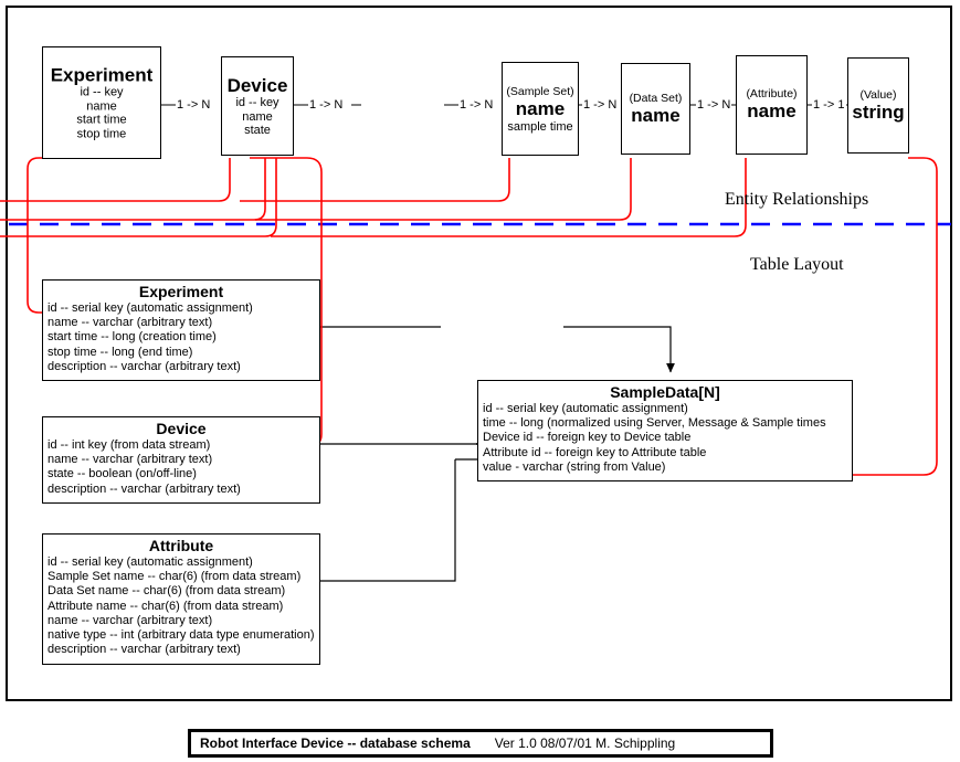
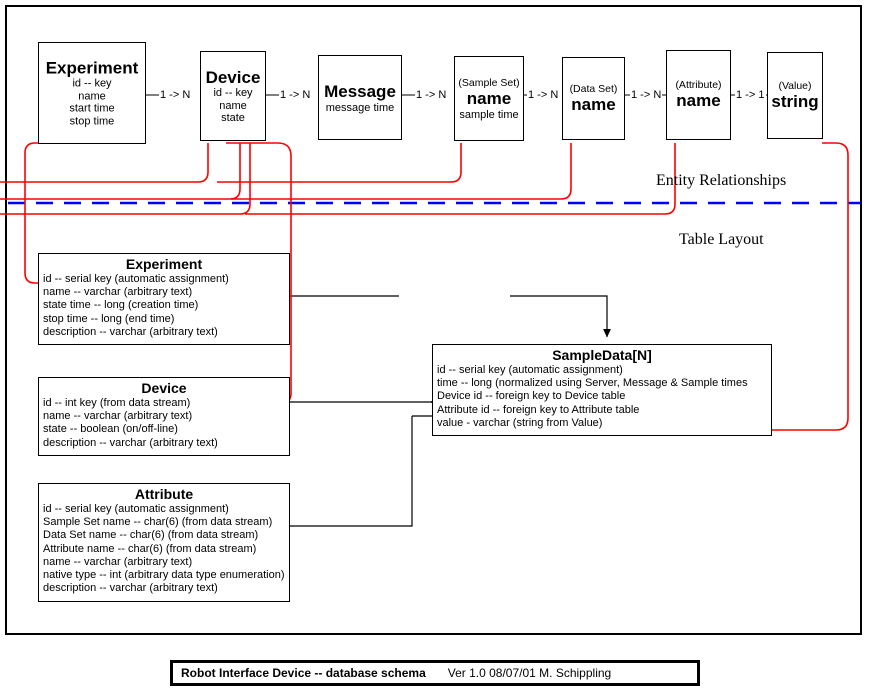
  Experiment
  id -- key
  name
  start time
  stop time
  Device
  id -- key
  name
  state
+ Message
+ message time
  (Sample Set)
  name
  sample time
  (Data Set)
  name
  (Attribute)
  name
  (Value)
  string
  1 -> N
  1 -> N
  1 -> N
  1 -> N
  1 -> N
  1 -> 1
  Entity Relationships
  Table Layout
  Experiment
  id -- serial key (automatic assignment)
  name -- varchar (arbitrary text)
- start time -- long (creation time)
+ state time -- long (creation time)
  stop time -- long (end time)
  description -- varchar (arbitrary text)
  Device
  id -- int key (from data stream)
  name -- varchar (arbitrary text)
  state -- boolean (on/off-line)
  description -- varchar (arbitrary text)
  Attribute
  id -- serial key (automatic assignment)
  Sample Set name -- char(6) (from data stream)
  Data Set name -- char(6) (from data stream)
  Attribute name -- char(6) (from data stream)
  name -- varchar (arbitrary text)
  native type -- int (arbitrary data type enumeration)
  description -- varchar (arbitrary text)
  SampleData[N]
  id -- serial key (automatic assignment)
  time -- long (normalized using Server, Message & Sample times
  Device id -- foreign key to Device table
  Attribute id -- foreign key to Attribute table
  value - varchar (string from Value)
  Robot Interface Device -- database schema
  Ver 1.0 08/07/01 M. Schippling
